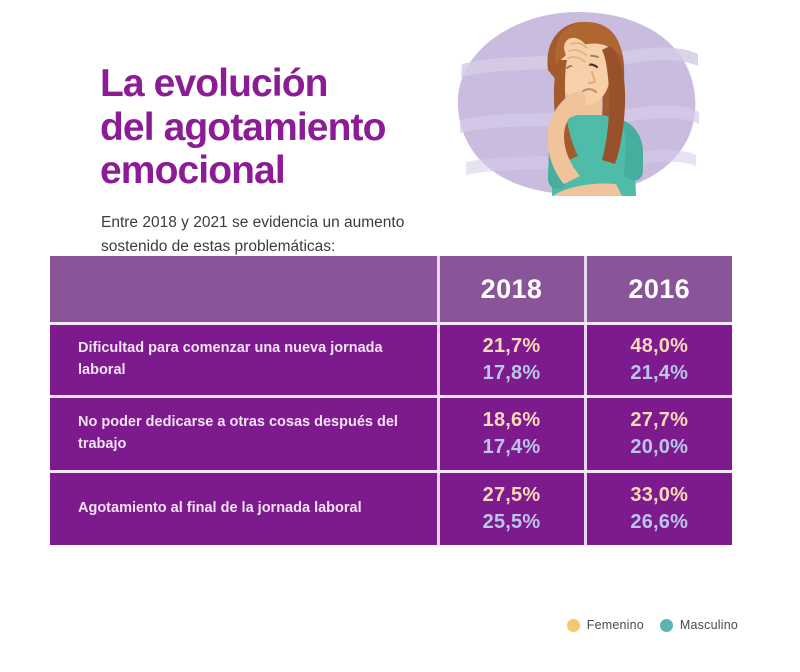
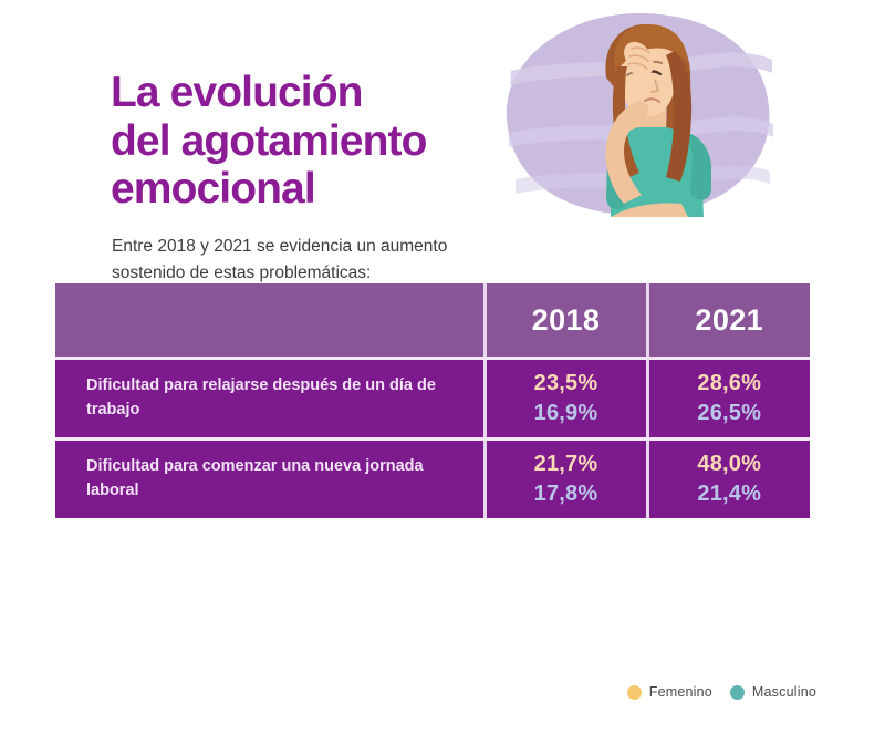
  La evolución
  del agotamiento
  emocional
  Entre 2018 y 2021 se evidencia un aumento
  sostenido de estas problemáticas:
- 	2018	2016
+ 	2018	2021
+ Dificultad para relajarse después de un día de trabajo	23,5% 16,9%	28,6% 26,5%
  Dificultad para comenzar una nueva jornada laboral	21,7% 17,8%	48,0% 21,4%
- No poder dedicarse a otras cosas después del trabajo	18,6% 17,4%	27,7% 20,0%
- Agotamiento al final de la jornada laboral	27,5% 25,5%	33,0% 26,6%
  Femenino
  Masculino
